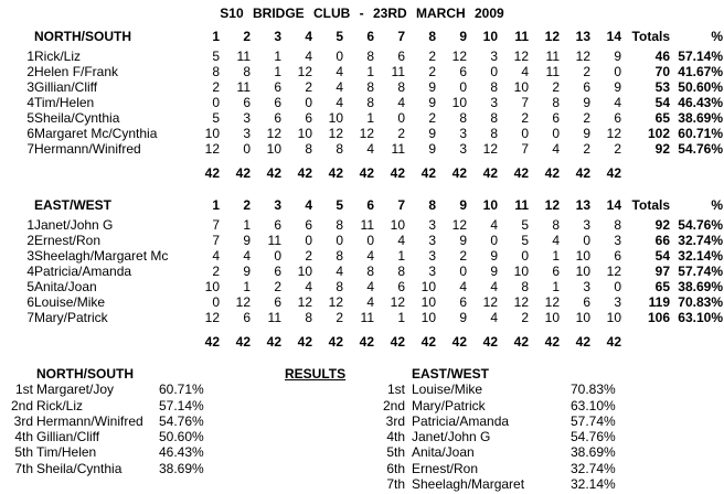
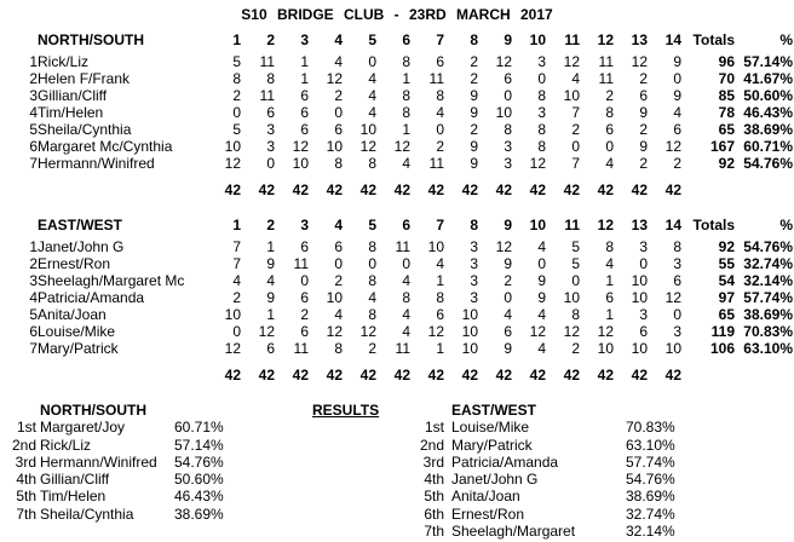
- S10 BRIDGE CLUB - 23RD MARCH 2009
+ S10 BRIDGE CLUB - 23RD MARCH 2017
  	NORTH/SOUTH	1	2	3	4	5	6	7	8	9	10	11	12	13	14	Totals	%
- 1	Rick/Liz	5	11	1	4	0	8	6	2	12	3	12	11	12	9	46	57.14%
+ 1	Rick/Liz	5	11	1	4	0	8	6	2	12	3	12	11	12	9	96	57.14%
  2	Helen F/Frank	8	8	1	12	4	1	11	2	6	0	4	11	2	0	70	41.67%
- 3	Gillian/Cliff	2	11	6	2	4	8	8	9	0	8	10	2	6	9	53	50.60%
+ 3	Gillian/Cliff	2	11	6	2	4	8	8	9	0	8	10	2	6	9	85	50.60%
- 4	Tim/Helen	0	6	6	0	4	8	4	9	10	3	7	8	9	4	54	46.43%
+ 4	Tim/Helen	0	6	6	0	4	8	4	9	10	3	7	8	9	4	78	46.43%
  5	Sheila/Cynthia	5	3	6	6	10	1	0	2	8	8	2	6	2	6	65	38.69%
- 6	Margaret Mc/Cynthia	10	3	12	10	12	12	2	9	3	8	0	0	9	12	102	60.71%
+ 6	Margaret Mc/Cynthia	10	3	12	10	12	12	2	9	3	8	0	0	9	12	167	60.71%
  7	Hermann/Winifred	12	0	10	8	8	4	11	9	3	12	7	4	2	2	92	54.76%
  		42	42	42	42	42	42	42	42	42	42	42	42	42	42
  	EAST/WEST	1	2	3	4	5	6	7	8	9	10	11	12	13	14	Totals	%
  1	Janet/John G	7	1	6	6	8	11	10	3	12	4	5	8	3	8	92	54.76%
- 2	Ernest/Ron	7	9	11	0	0	0	4	3	9	0	5	4	0	3	66	32.74%
+ 2	Ernest/Ron	7	9	11	0	0	0	4	3	9	0	5	4	0	3	55	32.74%
  3	Sheelagh/Margaret Mc	4	4	0	2	8	4	1	3	2	9	0	1	10	6	54	32.14%
  4	Patricia/Amanda	2	9	6	10	4	8	8	3	0	9	10	6	10	12	97	57.74%
  5	Anita/Joan	10	1	2	4	8	4	6	10	4	4	8	1	3	0	65	38.69%
  6	Louise/Mike	0	12	6	12	12	4	12	10	6	12	12	12	6	3	119	70.83%
  7	Mary/Patrick	12	6	11	8	2	11	1	10	9	4	2	10	10	10	106	63.10%
  		42	42	42	42	42	42	42	42	42	42	42	42	42	42
  RESULTS
  NORTH/SOUTH
  1st Margaret/Joy 60.71%
  2nd Rick/Liz 57.14%
  3rd Hermann/Winifred 54.76%
  4th Gillian/Cliff 50.60%
  5th Tim/Helen 46.43%
  7th Sheila/Cynthia 38.69%
  EAST/WEST
  1st Louise/Mike 70.83%
  2nd Mary/Patrick 63.10%
  3rd Patricia/Amanda 57.74%
  4th Janet/John G 54.76%
  5th Anita/Joan 38.69%
  6th Ernest/Ron 32.74%
  7th Sheelagh/Margaret 32.14%
